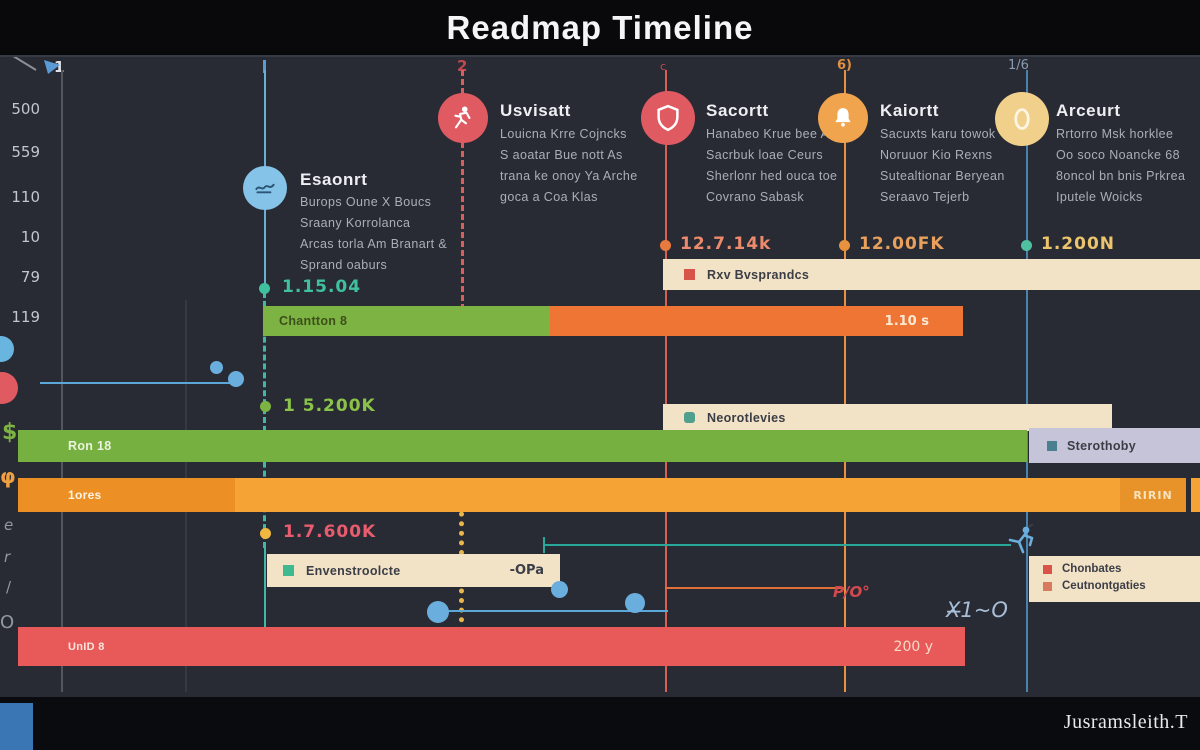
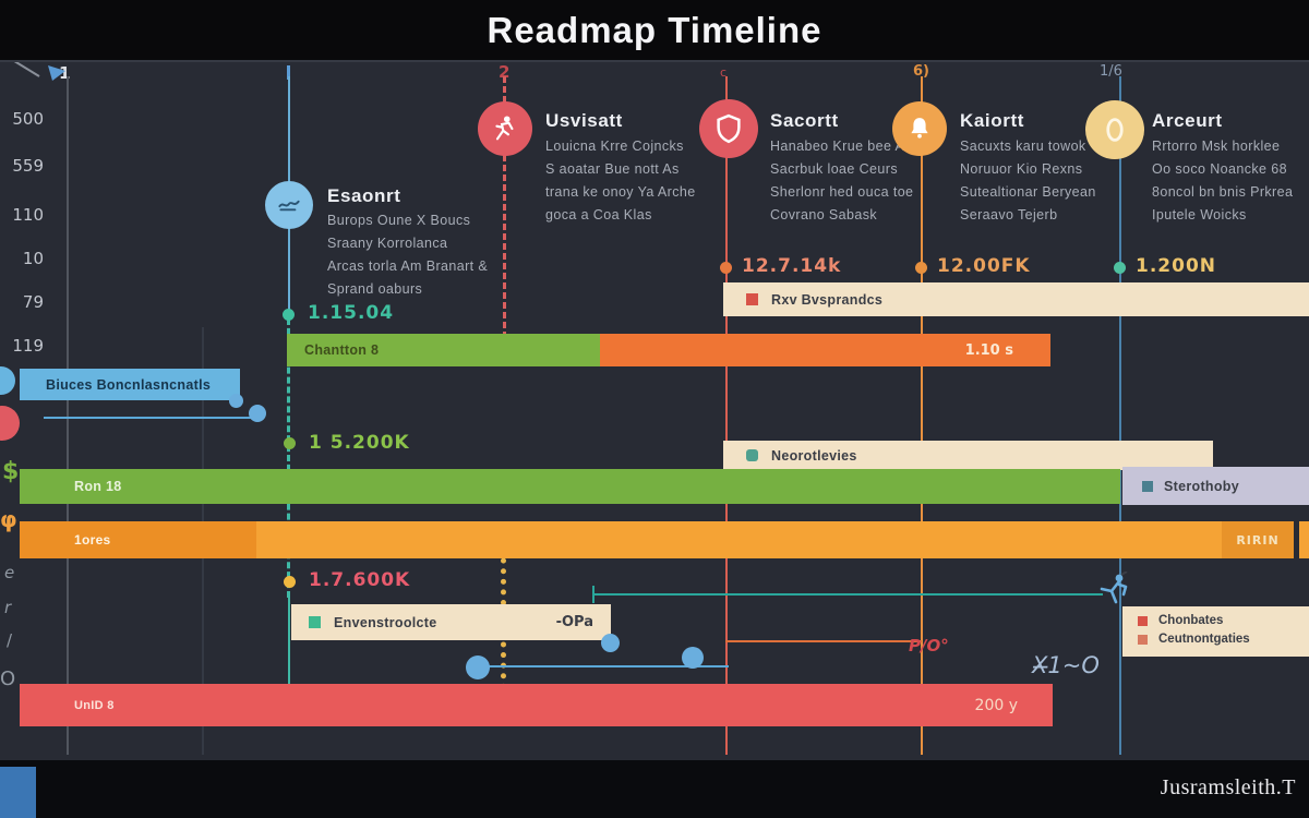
  Readmap Timeline
  1
  2
  c
  6)
  1/6
  500
  559
  110
  10
  79
  119
  Esaonrt
  Burops Oune X Boucs
  Sraany Korrolanca
  Arcas torla Am Branart &
  Sprand oaburs
  Usvisatt
  Louicna Krre Cojncks
  S aoatar Bue nott As
  trana ke onoy Ya Arche
  goca a Coa Klas
  Sacortt
  Hanabeo Krue bee
  Sacrbuk loae Ceurs
  Sherlonr hed ouca toe
  Covrano Sabask
  Kaiortt
  Sacuxts karu towok
  Noruuor Kio Rexns
  Sutealtionar Beryean
  Seraavo Tejerb
  Arceurt
  Rrtorro Msk horklee
  Oo soco Noancke 68
  8oncol bn bnis Prkrea
  Iputele Woicks
  12.7.14k
  12.00FK
  1.200N
  1.15.04
  1 5.200K
  1.7.600K
  Rxv Bvsprandcs
  Chantton 8
  1.10 s
+ Biuces Boncnlasncnatls
  Neorotlevies
  Ron 18
  Sterothoby
  1ores
  RIRIN
  Envenstroolcte
  -OPa
  Chonbates
  Ceutnontgaties
  P/O°
  X̶1~O
  UnID 8
  200 y
  $
  φ
  e
  r
  /
  O
  Jusramsleith.T
